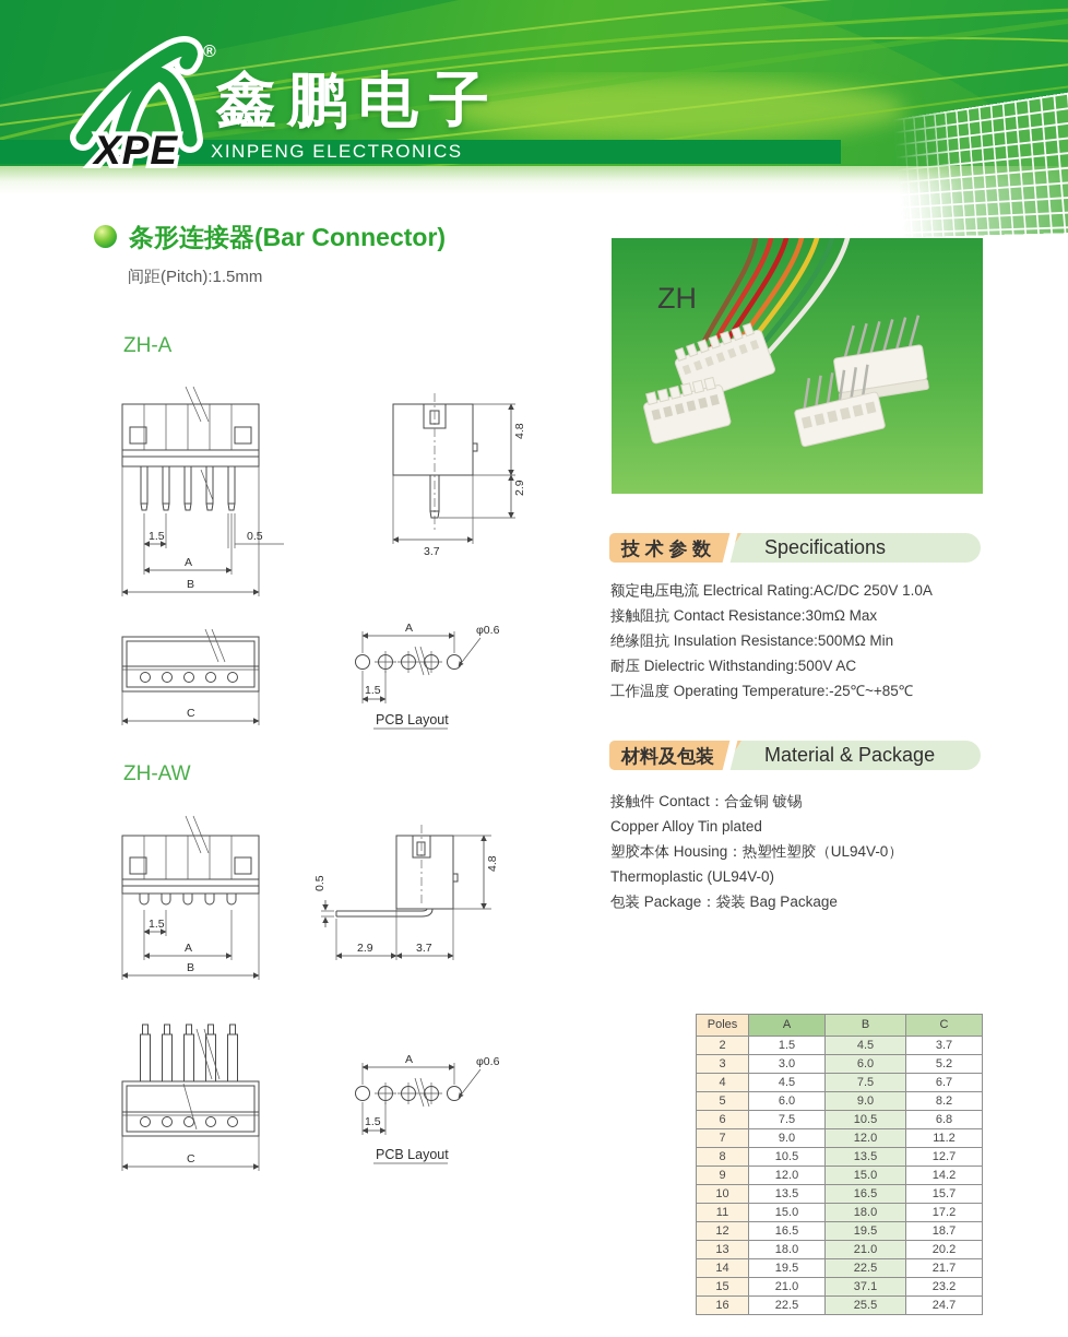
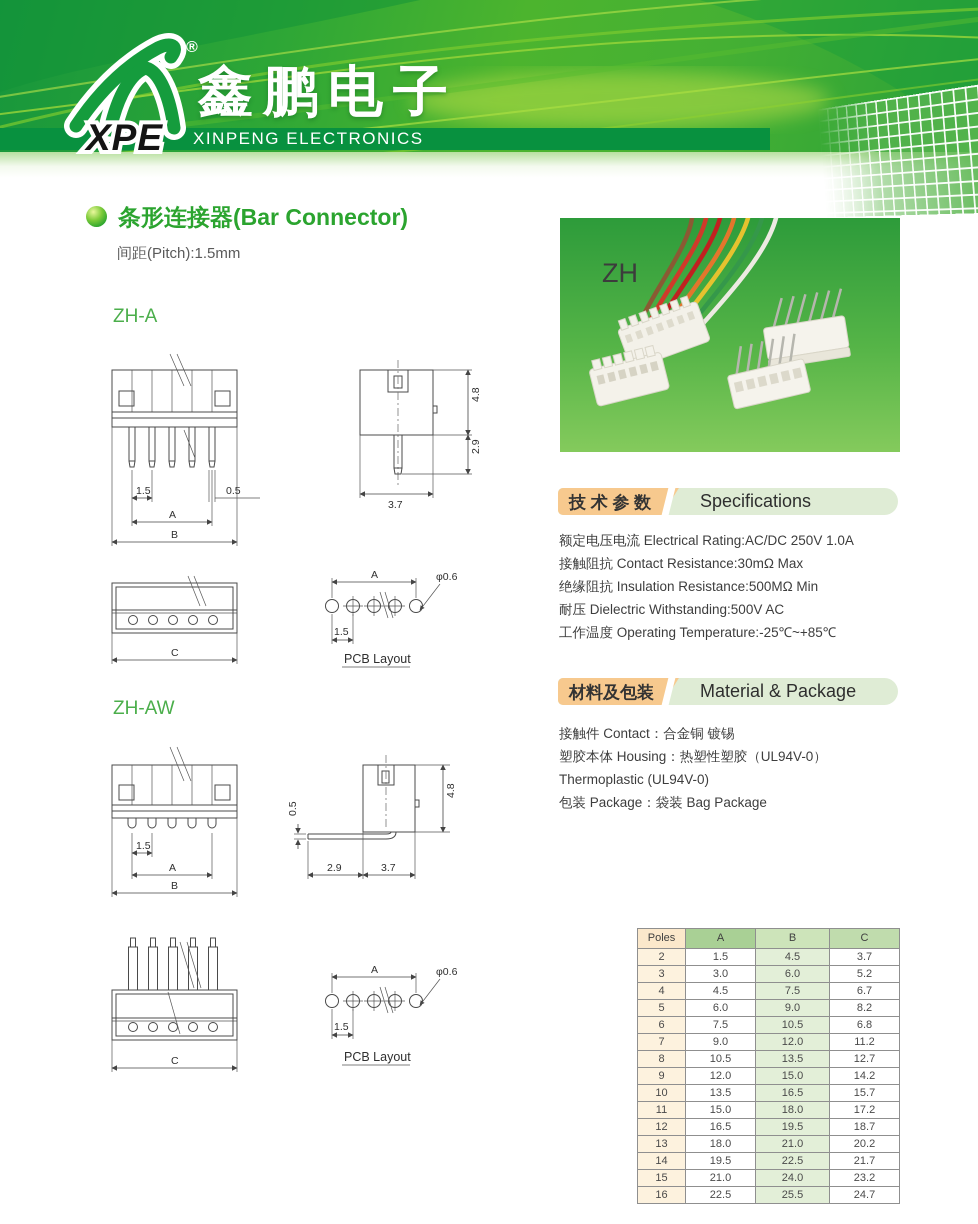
  XINPENG ELECTRONICS
  鑫鹏电子
  ®
  XPE
  条形连接器(Bar Connector)
  间距(Pitch):1.5mm
  ZH-A
  ZH-AW
  1.5
  0.5
  A
  B
  3.7
  C
  A
  φ0.6
  1.5
  PCB Layout
  1.5
  A
  B
  2.9
  3.7
  C
  A
  φ0.6
  1.5
  PCB Layout
  ZH
  技 术 参 数
  Specifications
  额定电压电流 Electrical Rating:AC/DC 250V 1.0A
  接触阻抗 Contact Resistance:30mΩ Max
  绝缘阻抗 Insulation Resistance:500MΩ Min
  耐压 Dielectric Withstanding:500V AC
  工作温度 Operating Temperature:-25℃~+85℃
  材料及包装
  Material & Package
  接触件 Contact：合金铜 镀锡
- Copper Alloy Tin plated
  塑胶本体 Housing：热塑性塑胶（UL94V-0）
  Thermoplastic (UL94V-0)
  包装 Package：袋装 Bag Package
  Poles	A	B	C
  2	1.5	4.5	3.7
  3	3.0	6.0	5.2
  4	4.5	7.5	6.7
  5	6.0	9.0	8.2
  6	7.5	10.5	6.8
  7	9.0	12.0	11.2
  8	10.5	13.5	12.7
  9	12.0	15.0	14.2
  10	13.5	16.5	15.7
  11	15.0	18.0	17.2
  12	16.5	19.5	18.7
  13	18.0	21.0	20.2
  14	19.5	22.5	21.7
- 15	21.0	37.1	23.2
+ 15	21.0	24.0	23.2
  16	22.5	25.5	24.7
